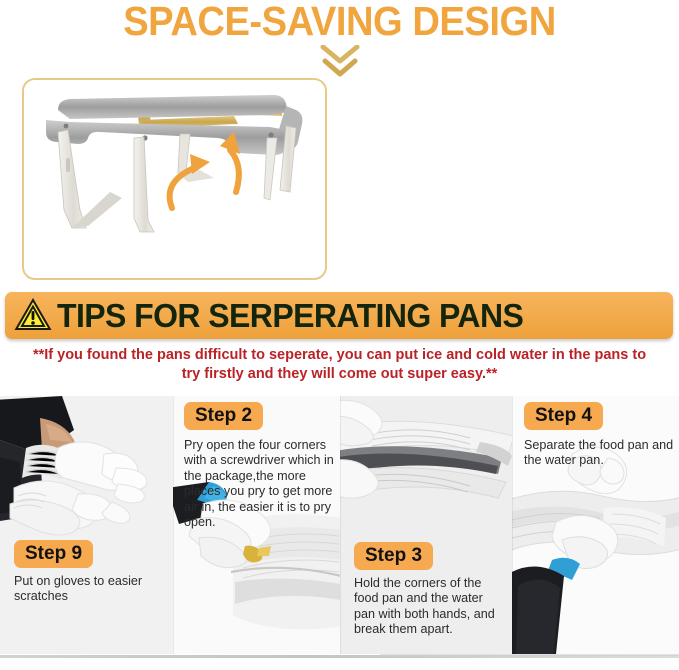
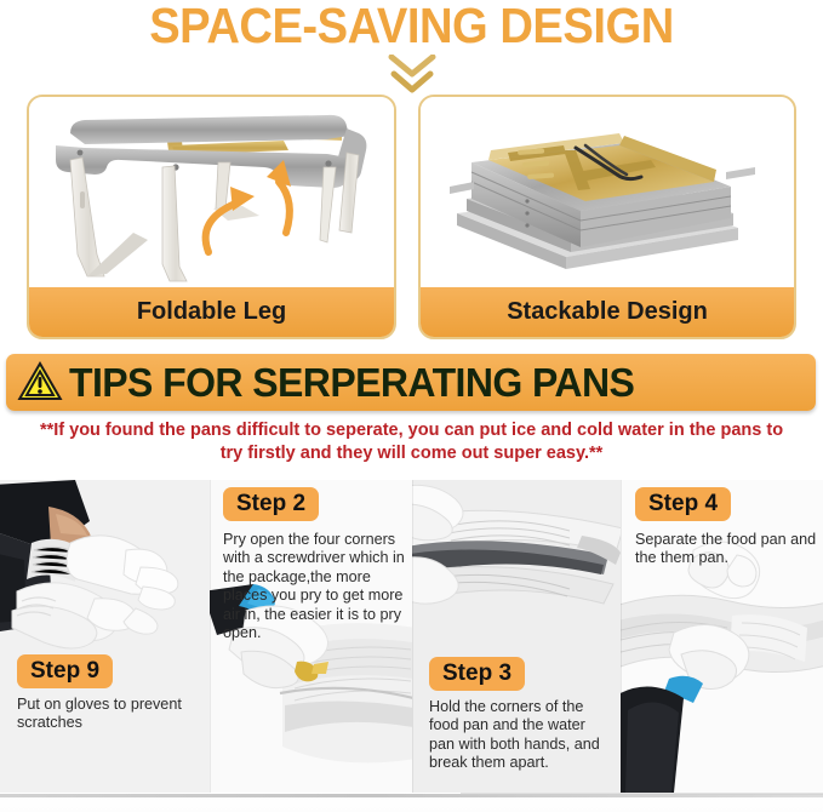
  SPACE-SAVING DESIGN
+ Foldable Leg
+ Stackable Design
  TIPS FOR SERPERATING PANS
  **If you found the pans difficult to seperate, you can put ice and cold water in the pans to try firstly and they will come out super easy.**
  Step 9
- Put on gloves to easier scratches
+ Put on gloves to prevent scratches
  Step 2
  Pry open the four corners with a screwdriver which in the package,the more places you pry to get more air in, the easier it is to pry open.
  Step 3
  Hold the corners of the food pan and the water pan with both hands, and break them apart.
  Step 4
- Separate the food pan and the water pan.
+ Separate the food pan and the them pan.
